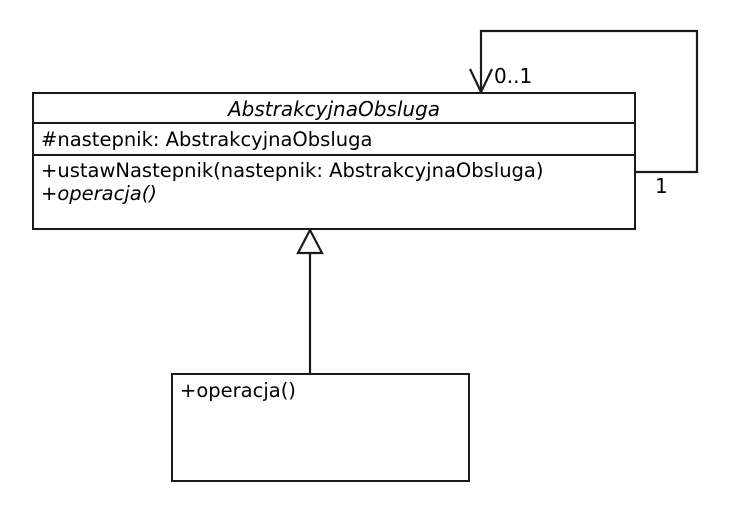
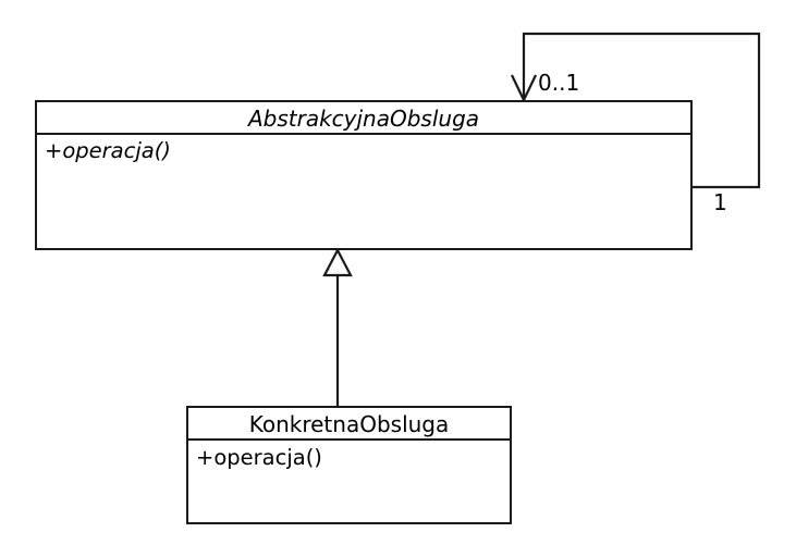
  0..1
  1
  AbstrakcyjnaObsluga
- #nastepnik: AbstrakcyjnaObsluga
- +ustawNastepnik(nastepnik: AbstrakcyjnaObsluga)
  +operacja()
+ KonkretnaObsluga
  +operacja()
